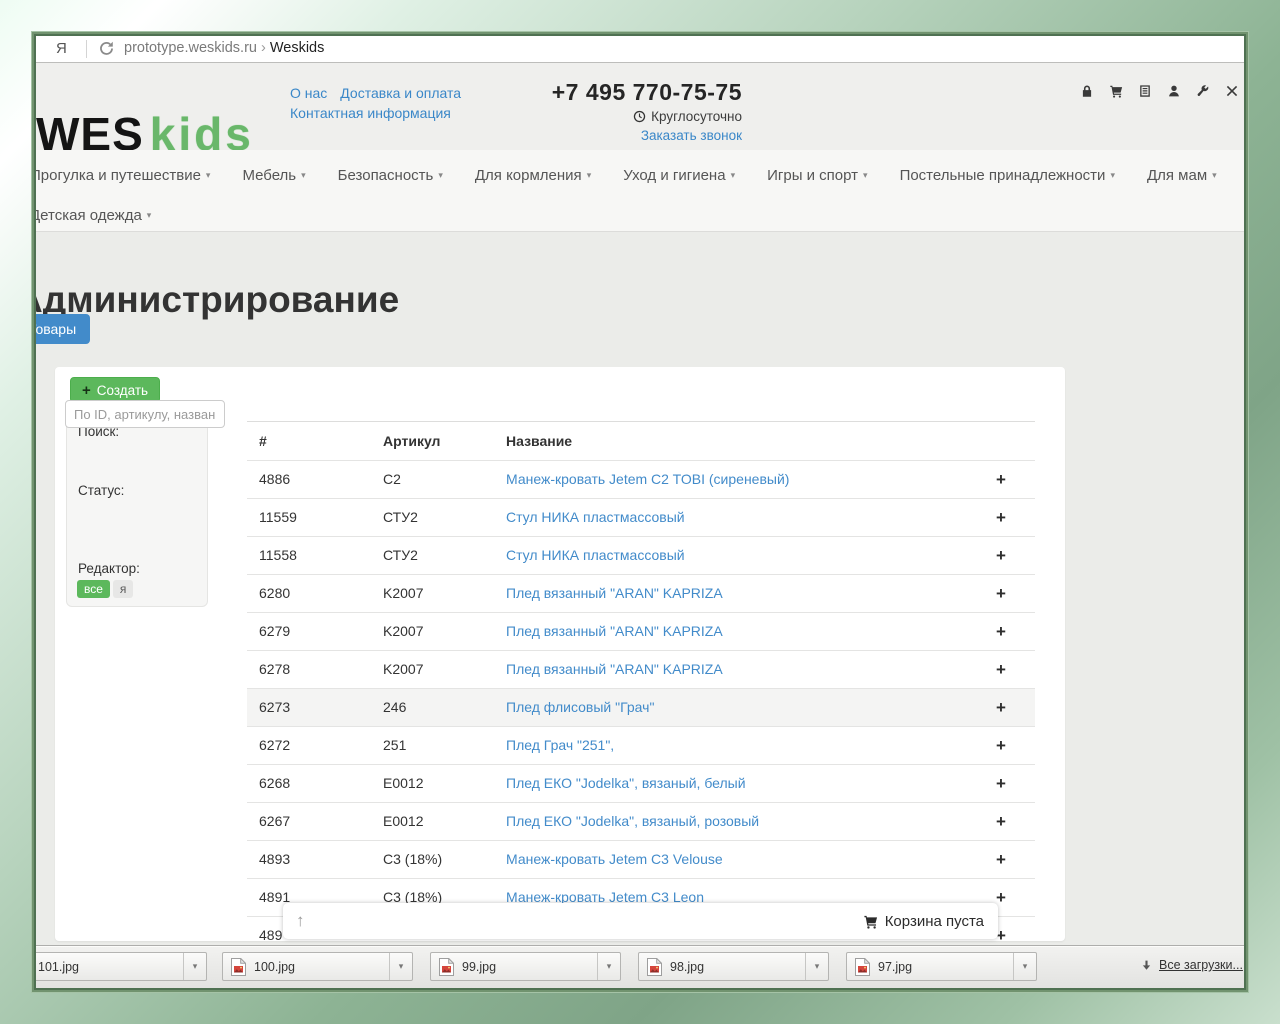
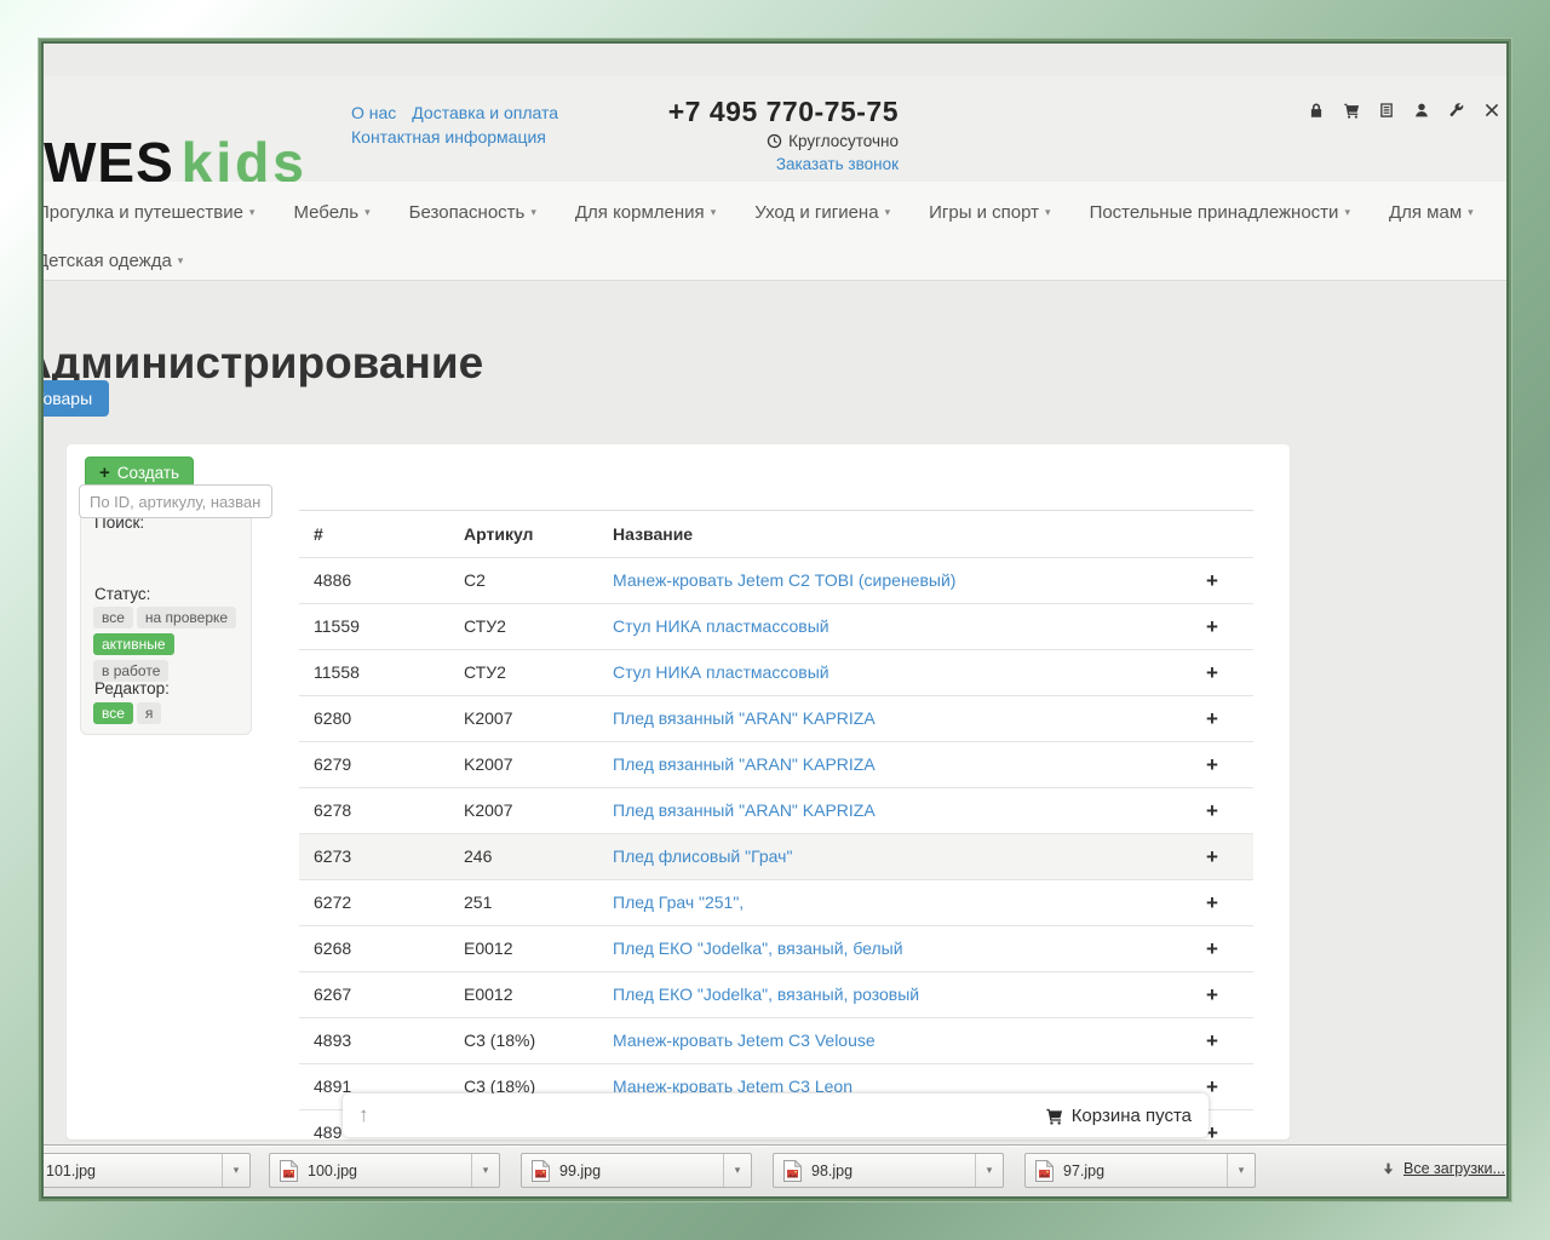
- Я
- prototype.weskids.ru › Weskids
  WESkids
  О нас
  Доставка и оплата
  Контактная информация
  +7 495 770-75-75
  Круглосуточно
  Заказать звонок
  Прогулка и путешествие ▾
  Мебель ▾
  Безопасность ▾
  Для кормления ▾
  Уход и гигиена ▾
  Игры и спорт ▾
  Постельные принадлежности ▾
  Для мам ▾
  Детская одежда ▾
  дминистрирование
  овары
  +
  Создать
  Поиск:
  Статус:
+ все на проверке
+ активные
+ в работе
  Редактор:
  все я
  По ID, артикулу, назван
  #
  Артикул
  Название
  4886
  C2
  Манеж-кровать Jetem C2 TOBI (сиреневый)
  +
  11559
  СТУ2
  Стул НИКА пластмассовый
  +
  11558
  СТУ2
  Стул НИКА пластмассовый
  +
  6280
  K2007
  Плед вязанный "ARAN" KAPRIZA
  +
  6279
  K2007
  Плед вязанный "ARAN" KAPRIZA
  +
  6278
  K2007
  Плед вязанный "ARAN" KAPRIZA
  +
  6273
  246
  Плед флисовый "Грач"
  +
  6272
  251
  Плед Грач "251",
  +
  6268
  E0012
  Плед ЕКО "Jodelka", вязаный, белый
  +
  6267
  E0012
  Плед ЕКО "Jodelka", вязаный, розовый
  +
  4893
  C3 (18%)
  Манеж-кровать Jetem C3 Velouse
  +
  4891
  C3 (18%)
  Манеж-кровать Jetem C3 Leon
  +
  489
  +
  ↑
  Корзина пуста
  101.jpg
  ▾
  100.jpg
  ▾
  99.jpg
  ▾
  98.jpg
  ▾
  97.jpg
  ▾
  Все загрузки...
